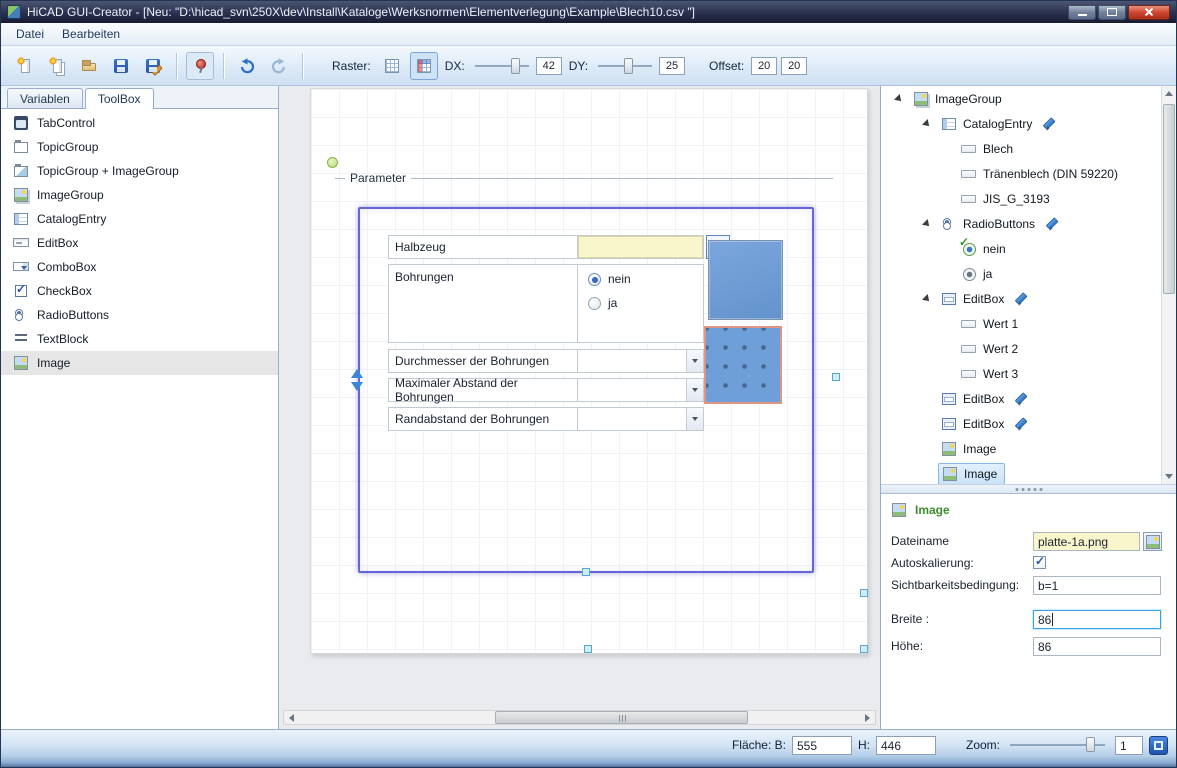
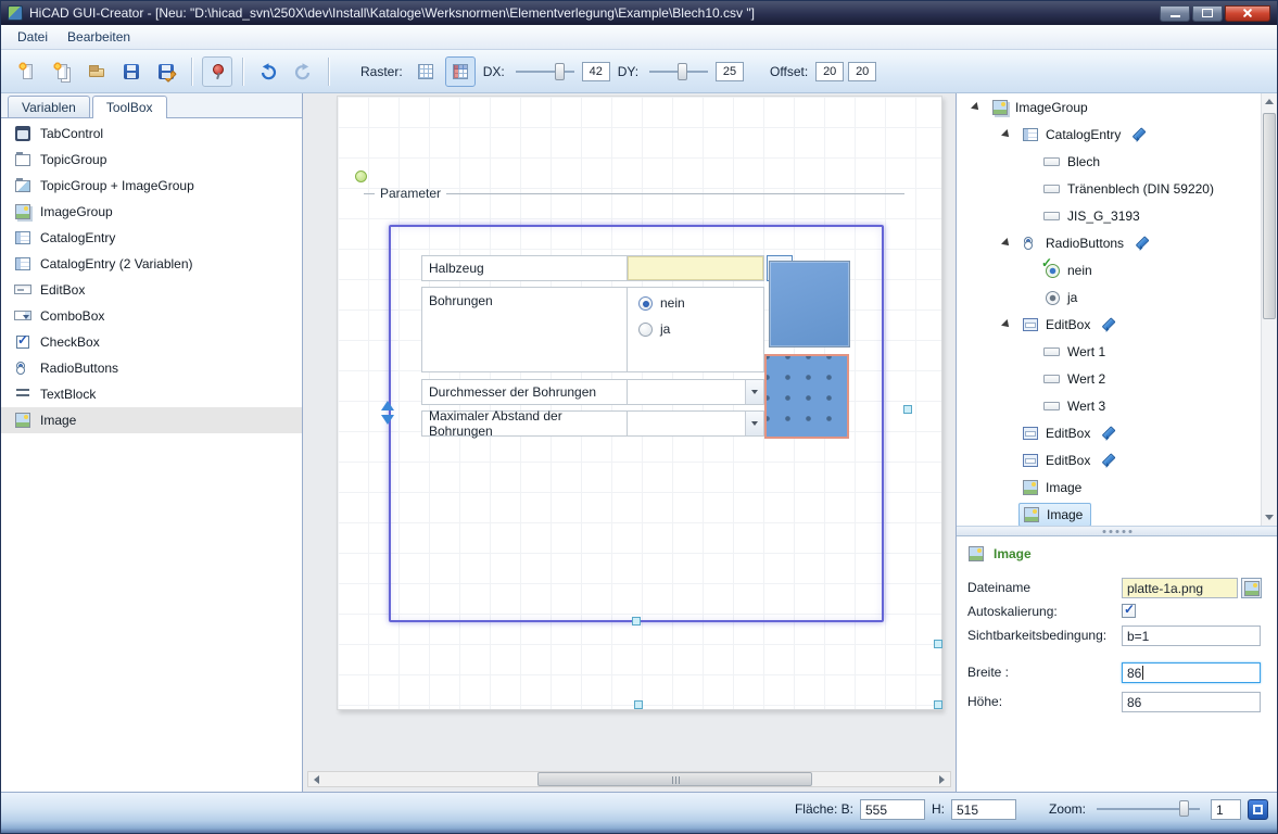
  HiCAD GUI-Creator - [Neu: "D:\hicad_svn\250X\dev\Install\Kataloge\Werksnormen\Elementverlegung\Example\Blech10.csv "]
  Datei
  Bearbeiten
  Raster:
  DX:
  42
  DY:
  25
  Offset:
  20
  20
  Variablen
  ToolBox
  TabControl
  TopicGroup
  TopicGroup + ImageGroup
  ImageGroup
  CatalogEntry
+ CatalogEntry (2 Variablen)
  EditBox
  ComboBox
  CheckBox
  RadioButtons
  TextBlock
  Image
  Parameter
  Halbzeug
  Bohrungen
  nein
  ja
  Durchmesser der Bohrungen
  Maximaler Abstand der Bohrungen
- Randabstand der Bohrungen
  ImageGroup
  CatalogEntry
  Blech
  Tränenblech (DIN 59220)
  JIS_G_3193
  RadioButtons
  nein
  ja
  EditBox
  Wert 1
  Wert 2
  Wert 3
  EditBox
  EditBox
  Image
  Image
  Image
  Dateiname
  platte-1a.png
  Autoskalierung:
  Sichtbarkeitsbedingung:
  b=1
  Breite :
  86
  Höhe:
  86
  Fläche: B:
  555
  H:
- 446
+ 515
  Zoom:
  1
